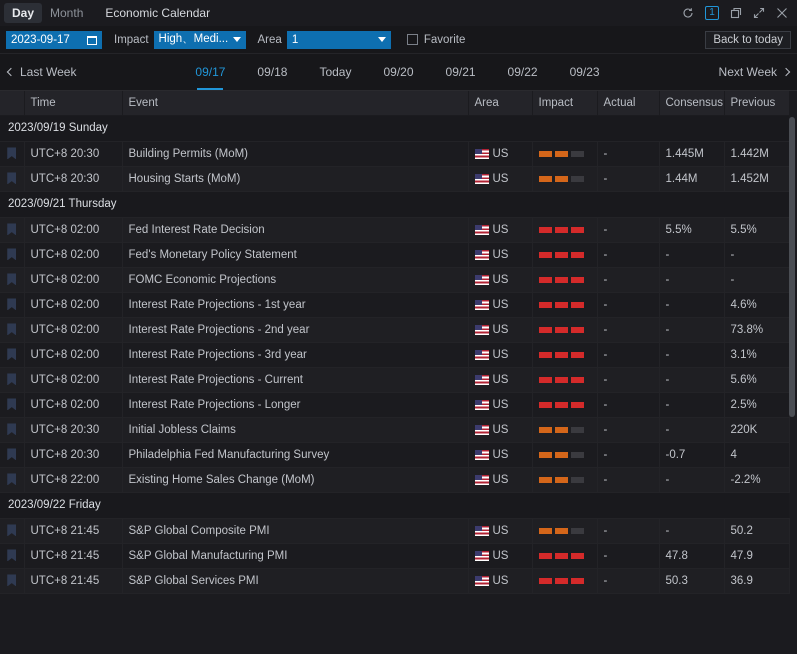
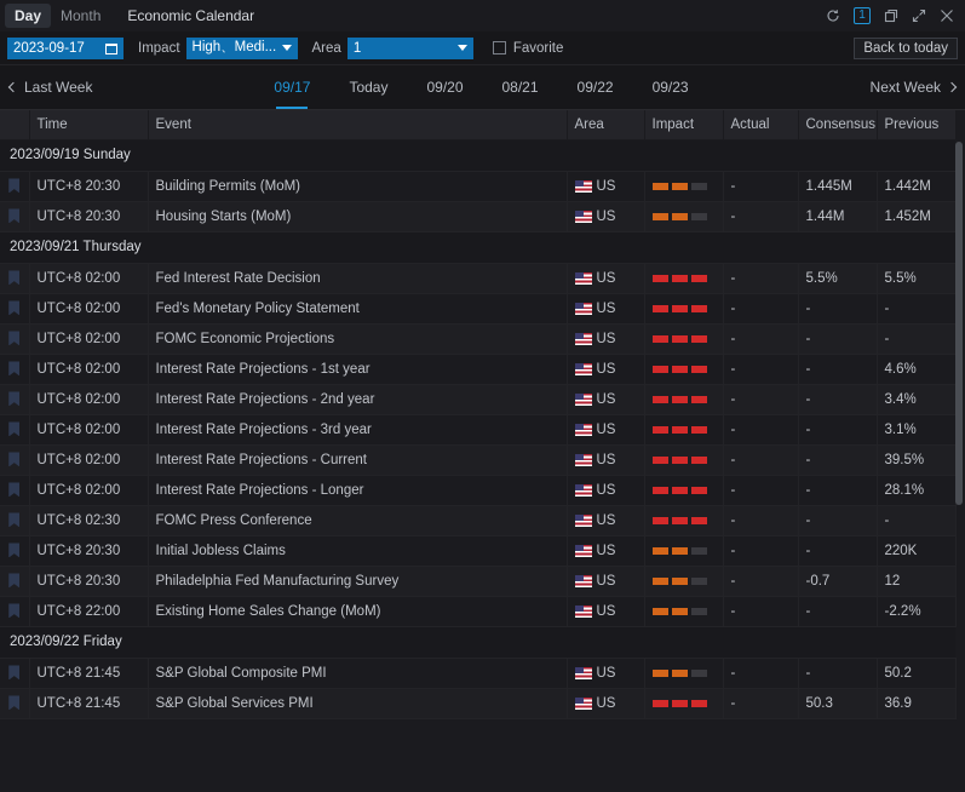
  Day
  Month
  Economic Calendar
  1
  2023-09-17
  Impact
  High、Medi...
  Area
  1
  Favorite
  Back to today
  Last Week
  09/17
- 09/18
  Today
  09/20
- 09/21
+ 08/21
  09/22
  09/23
  Next Week
  	Time	Event	Area	Impact	Actual	Consensus	Previous
  2023/09/19 Sunday
  	UTC+8 20:30	Building Permits (MoM)	US		-	1.445M	1.442M
  	UTC+8 20:30	Housing Starts (MoM)	US		-	1.44M	1.452M
  2023/09/21 Thursday
  	UTC+8 02:00	Fed Interest Rate Decision	US		-	5.5%	5.5%
  	UTC+8 02:00	Fed's Monetary Policy Statement	US		-	-	-
  	UTC+8 02:00	FOMC Economic Projections	US		-	-	-
  	UTC+8 02:00	Interest Rate Projections - 1st year	US		-	-	4.6%
- 	UTC+8 02:00	Interest Rate Projections - 2nd year	US		-	-	73.8%
+ 	UTC+8 02:00	Interest Rate Projections - 2nd year	US		-	-	3.4%
  	UTC+8 02:00	Interest Rate Projections - 3rd year	US		-	-	3.1%
- 	UTC+8 02:00	Interest Rate Projections - Current	US		-	-	5.6%
+ 	UTC+8 02:00	Interest Rate Projections - Current	US		-	-	39.5%
- 	UTC+8 02:00	Interest Rate Projections - Longer	US		-	-	2.5%
+ 	UTC+8 02:00	Interest Rate Projections - Longer	US		-	-	28.1%
+ 	UTC+8 02:30	FOMC Press Conference	US		-	-	-
  	UTC+8 20:30	Initial Jobless Claims	US		-	-	220K
- 	UTC+8 20:30	Philadelphia Fed Manufacturing Survey	US		-	-0.7	4
+ 	UTC+8 20:30	Philadelphia Fed Manufacturing Survey	US		-	-0.7	12
  	UTC+8 22:00	Existing Home Sales Change (MoM)	US		-	-	-2.2%
  2023/09/22 Friday
  	UTC+8 21:45	S&P Global Composite PMI	US		-	-	50.2
- 	UTC+8 21:45	S&P Global Manufacturing PMI	US		-	47.8	47.9
  	UTC+8 21:45	S&P Global Services PMI	US		-	50.3	36.9
